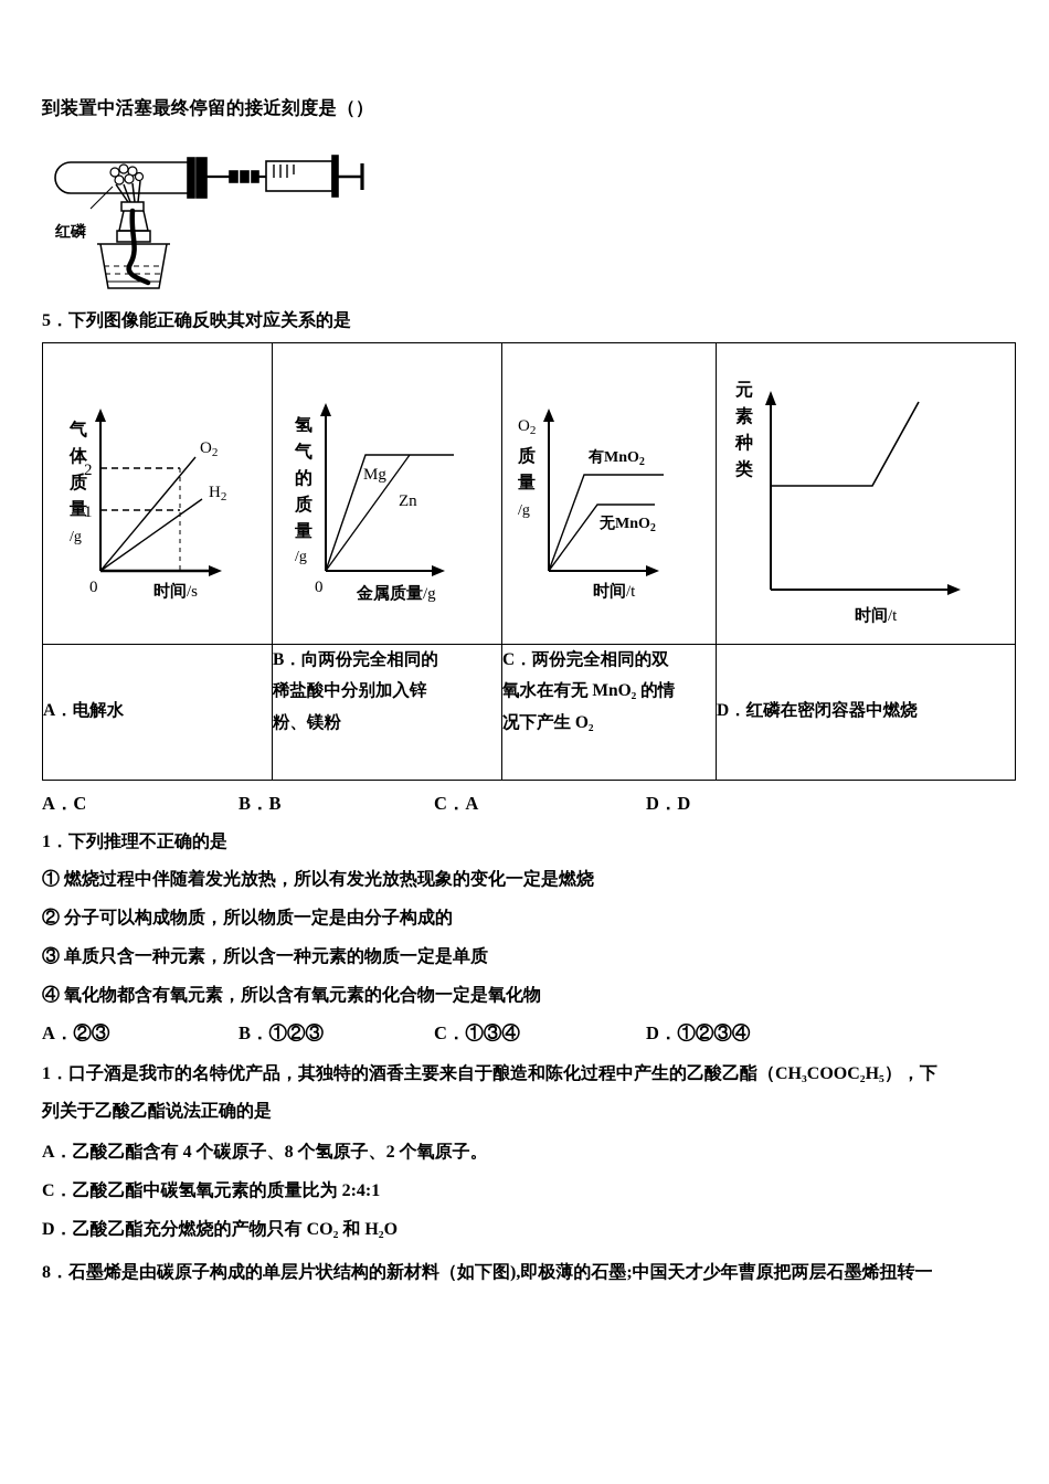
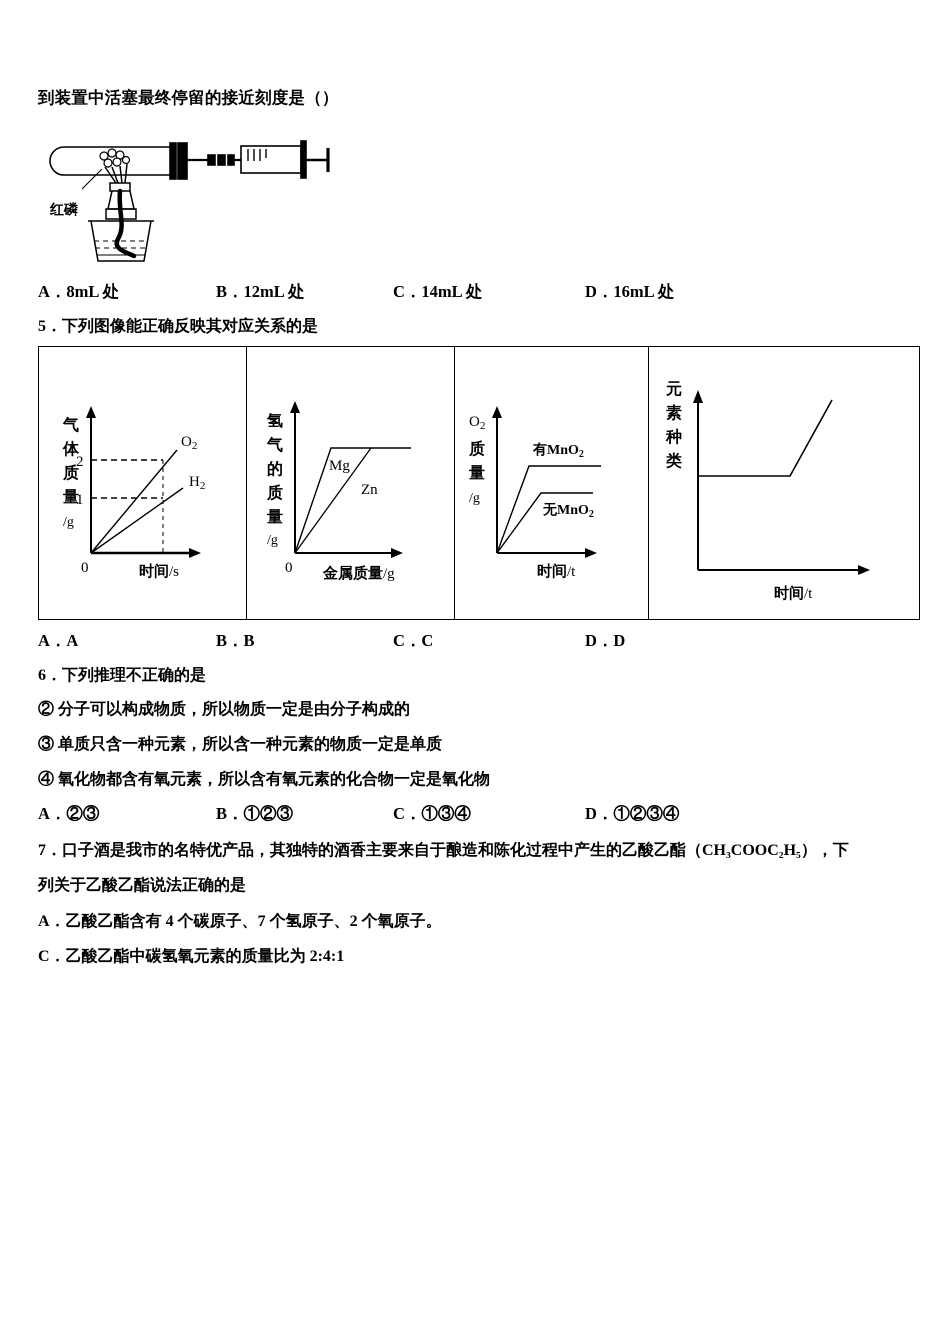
  到装置中活塞最终停留的接近刻度是（）
  红磷
+ A．8mL 处
+ B．12mL 处
+ C．14mL 处
+ D．16mL 处
  5．下列图像能正确反映其对应关系的是
  2 1 0 气 体 质 量 /g O2 H2 时间/s	氢 气 的 质 量 /g 0 Mg Zn 金属质量/g	O2 质 量 /g 有MnO2 无MnO2 时间/t	元 素 种 类 时间/t
- A．电解水	B．向两份完全相同的 稀盐酸中分别加入锌 粉、镁粉	C．两份完全相同的双 氧水在有无 MnO₂ 的情 况下产生 O₂	D．红磷在密闭容器中燃烧
- A．C
+ A．A
  B．B
- C．A
+ C．C
  D．D
- 1．下列推理不正确的是
+ 6．下列推理不正确的是
- ① 燃烧过程中伴随着发光放热，所以有发光放热现象的变化一定是燃烧
  ② 分子可以构成物质，所以物质一定是由分子构成的
  ③ 单质只含一种元素，所以含一种元素的物质一定是单质
  ④ 氧化物都含有氧元素，所以含有氧元素的化合物一定是氧化物
  A．②③
  B．①②③
  C．①③④
  D．①②③④
- 1．口子酒是我市的名特优产品，其独特的酒香主要来自于酿造和陈化过程中产生的乙酸乙酯（CH₃COOC₂H₅），下
+ 7．口子酒是我市的名特优产品，其独特的酒香主要来自于酿造和陈化过程中产生的乙酸乙酯（CH₃COOC₂H₅），下
  列关于乙酸乙酯说法正确的是
- A．乙酸乙酯含有 4 个碳原子、8 个氢原子、2 个氧原子。
+ A．乙酸乙酯含有 4 个碳原子、7 个氢原子、2 个氧原子。
  C．乙酸乙酯中碳氢氧元素的质量比为 2:4:1
- D．乙酸乙酯充分燃烧的产物只有 CO₂ 和 H₂O
- 8．石墨烯是由碳原子构成的单层片状结构的新材料（如下图),即极薄的石墨;中国天才少年曹原把两层石墨烯扭转一
